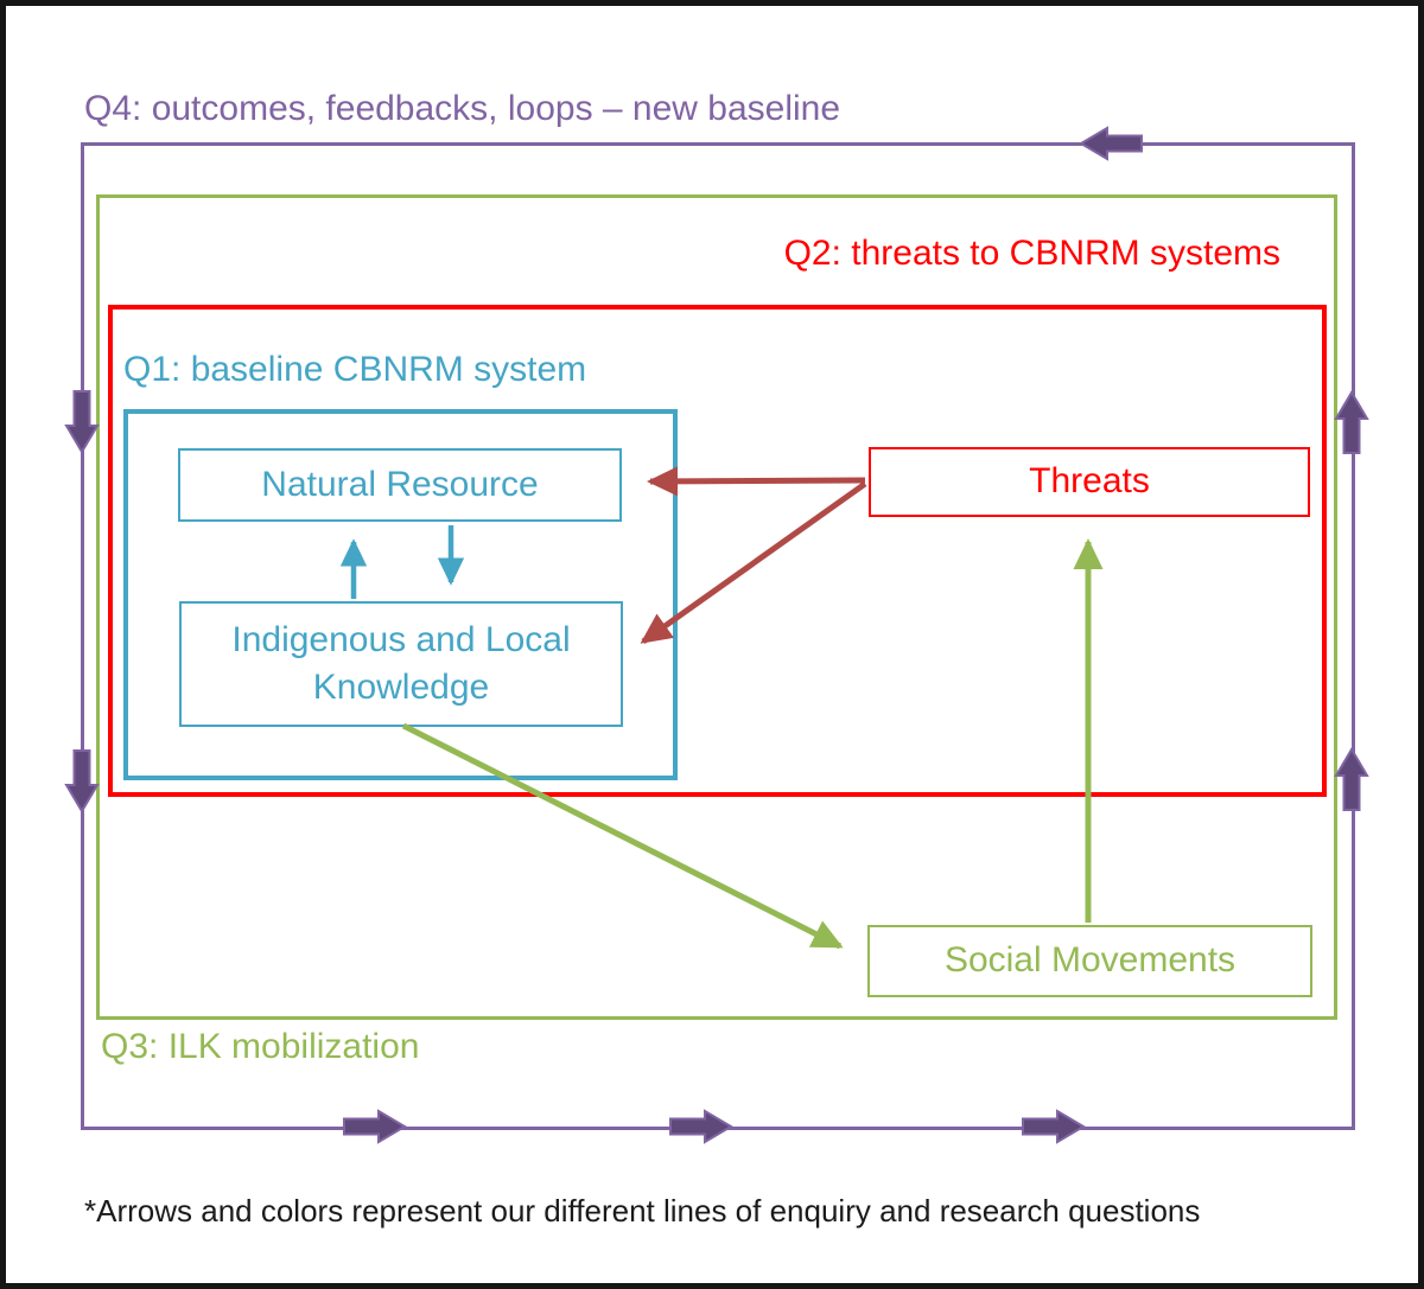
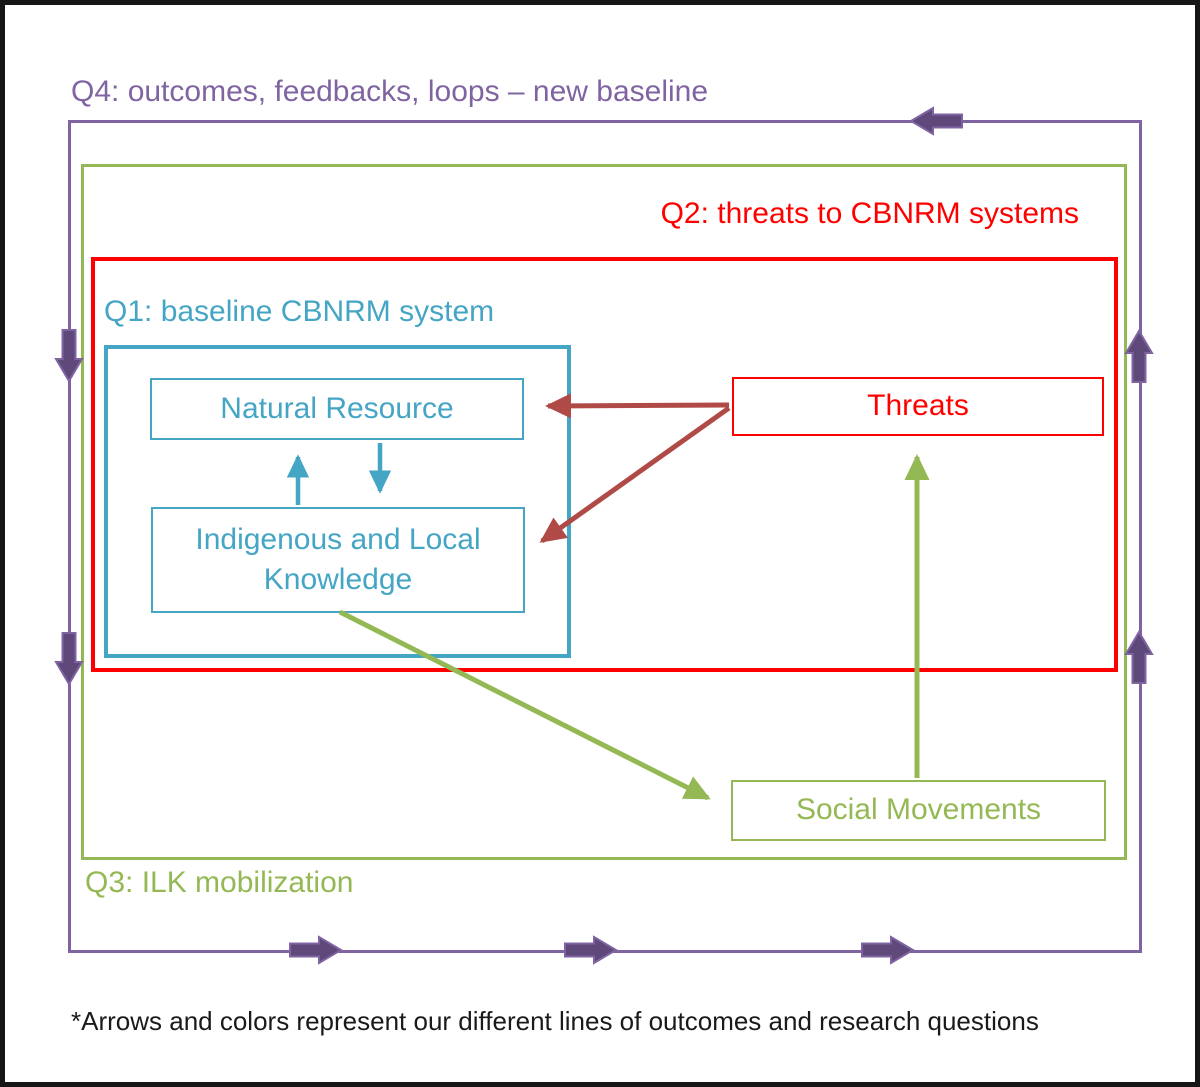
  Q4: outcomes, feedbacks, loops – new baseline
  Q2: threats to CBNRM systems
  Q1: baseline CBNRM system
  Q3: ILK mobilization
  Natural Resource
  Indigenous and Local Knowledge
  Threats
  Social Movements
- *Arrows and colors represent our different lines of enquiry and research questions
+ *Arrows and colors represent our different lines of outcomes and research questions
